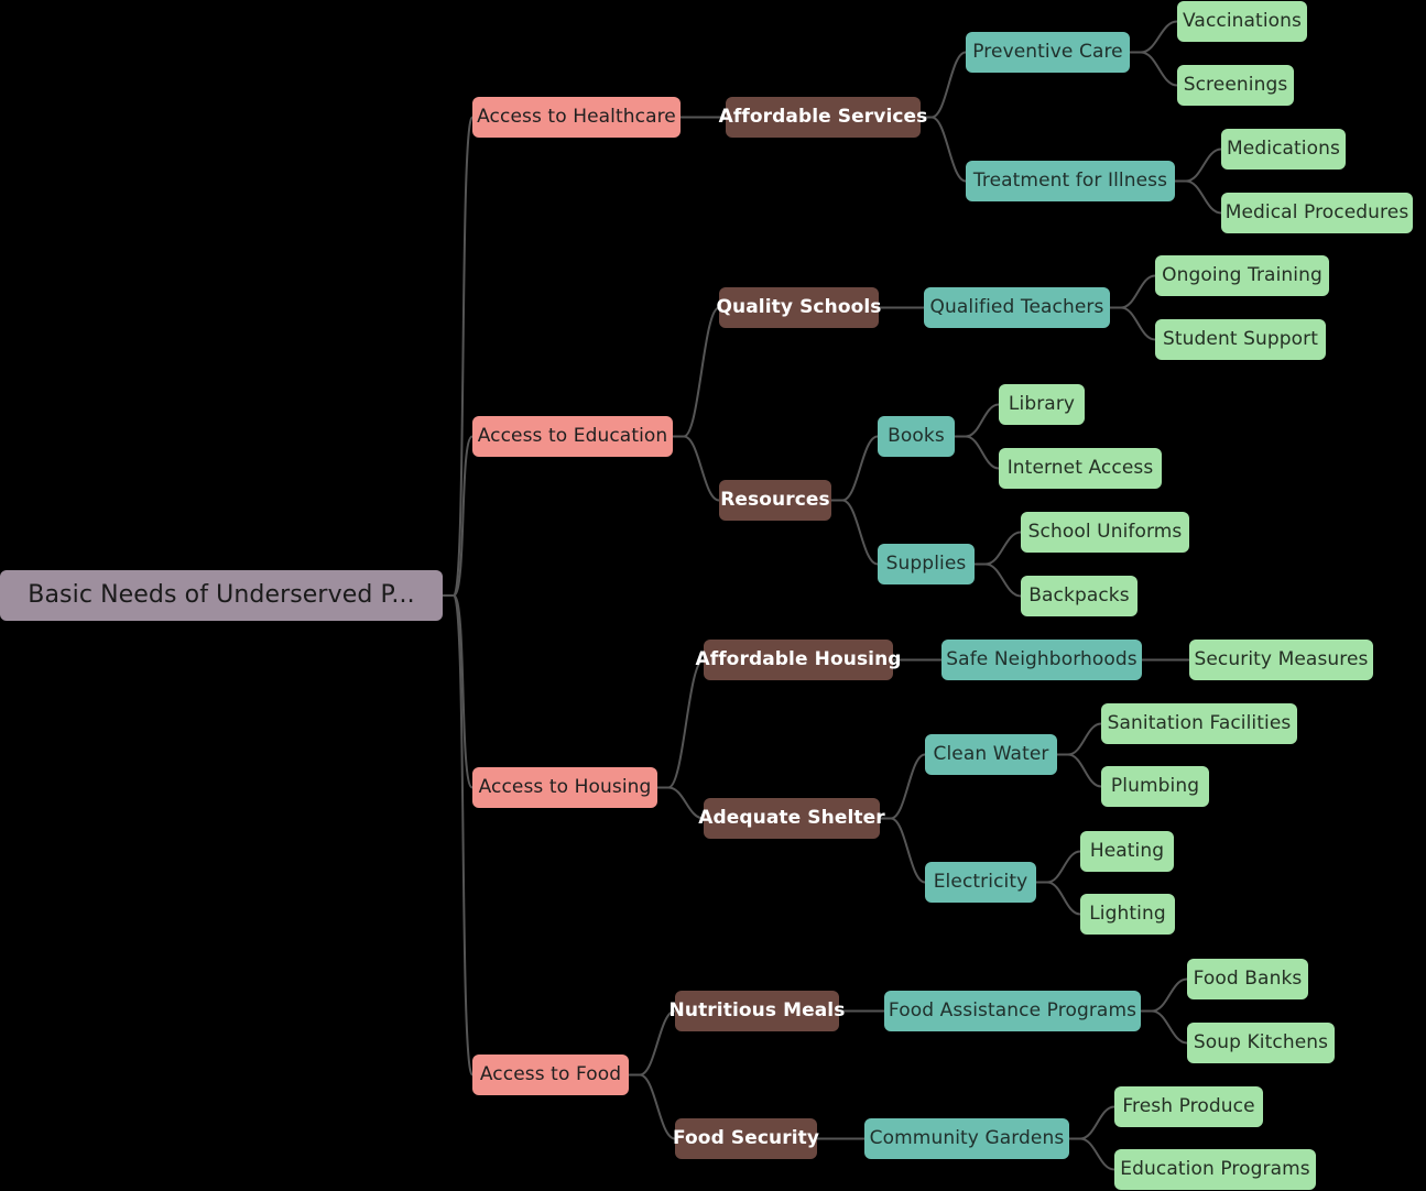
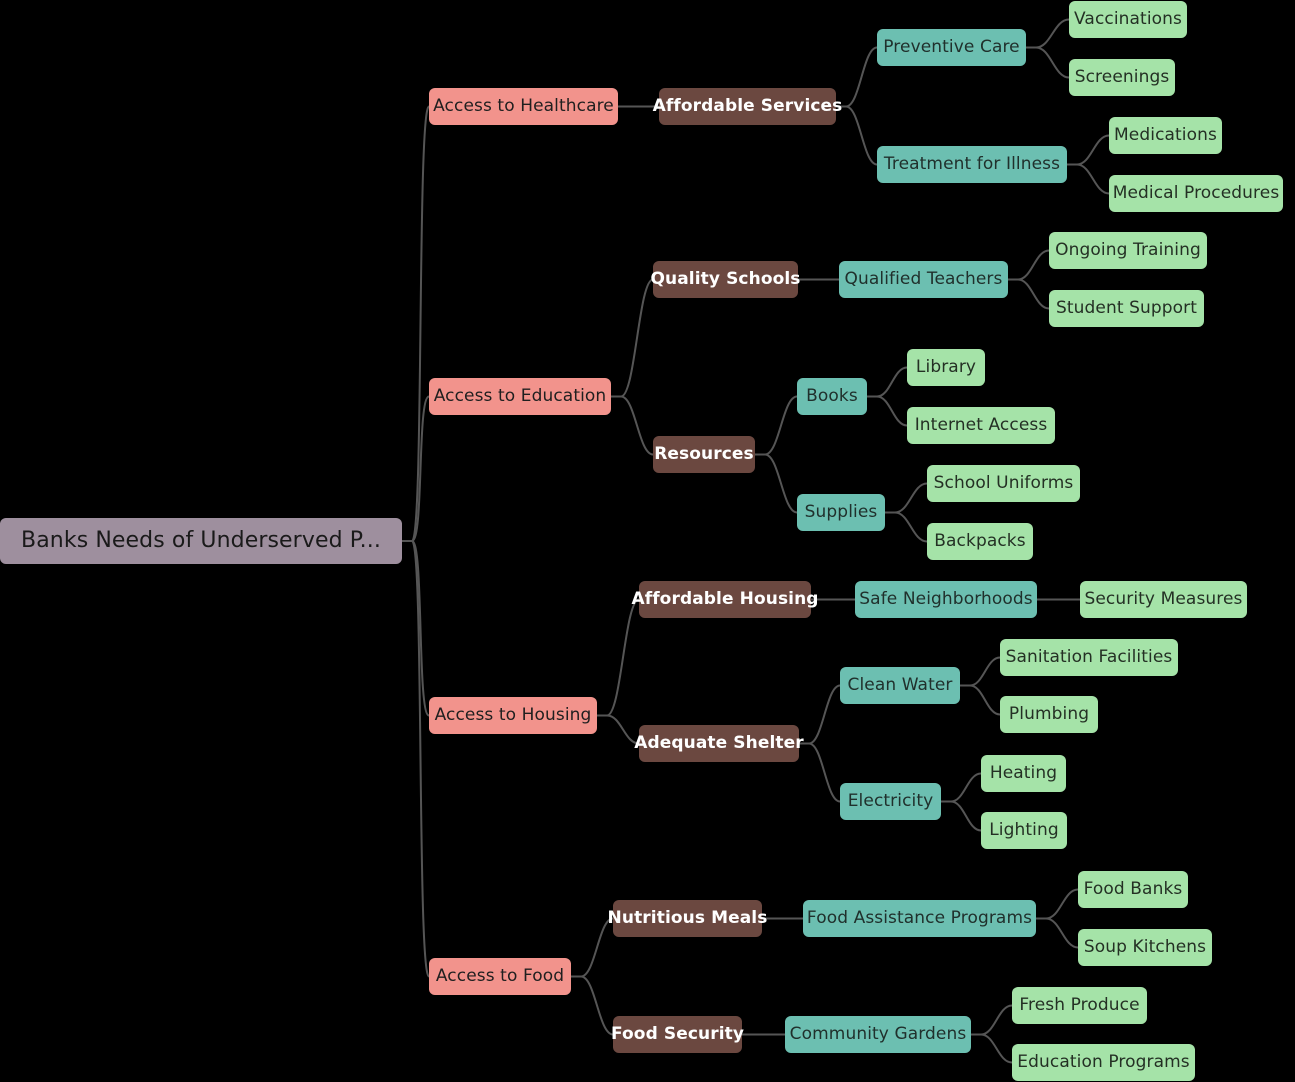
- Basic Needs of Underserved P...
+ Banks Needs of Underserved P...
  Access to Healthcare
  Affordable Services
  Preventive Care
  Vaccinations
  Screenings
  Treatment for Illness
  Medications
  Medical Procedures
  Access to Education
  Quality Schools
  Qualified Teachers
  Ongoing Training
  Student Support
  Resources
  Books
  Library
  Internet Access
  Supplies
  School Uniforms
  Backpacks
  Access to Housing
  Affordable Housing
  Safe Neighborhoods
  Security Measures
  Adequate Shelter
  Clean Water
  Sanitation Facilities
  Plumbing
  Electricity
  Heating
  Lighting
  Access to Food
  Nutritious Meals
  Food Assistance Programs
  Food Banks
  Soup Kitchens
  Food Security
  Community Gardens
  Fresh Produce
  Education Programs
